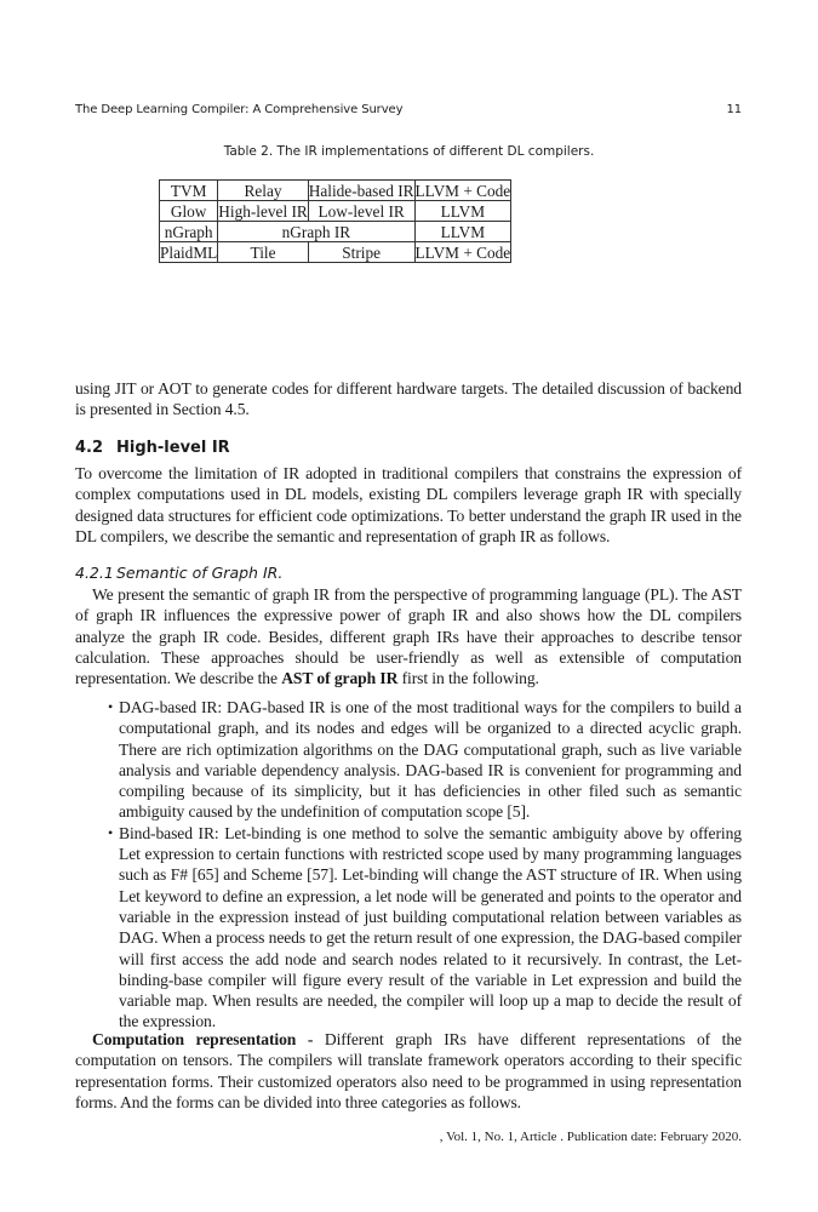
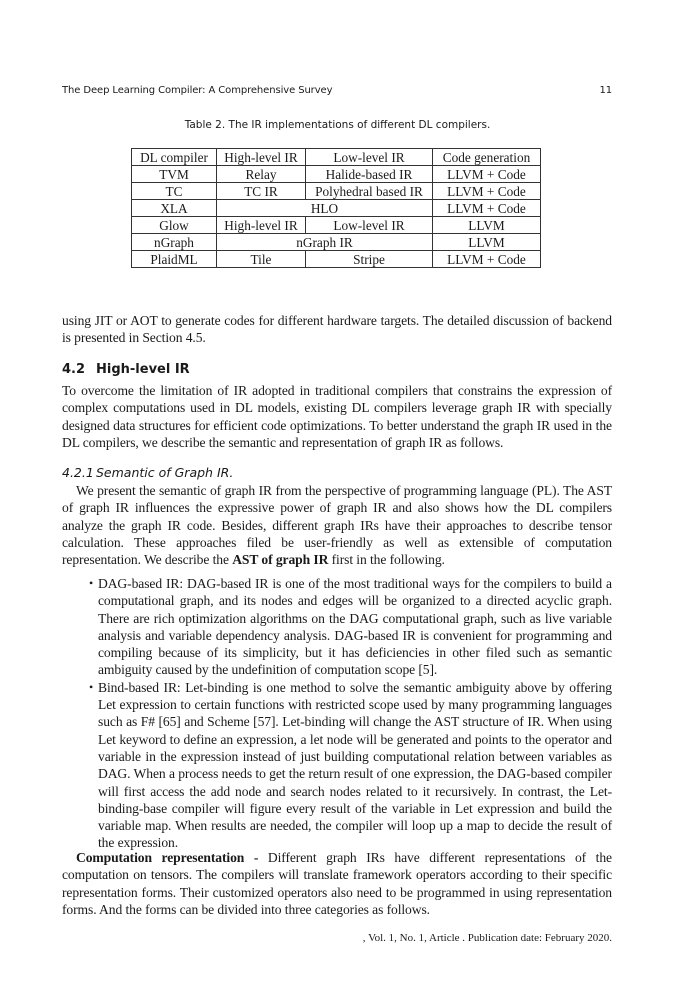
  The Deep Learning Compiler: A Comprehensive Survey
  11
  Table 2. The IR implementations of different DL compilers.
+ DL compiler	High-level IR	Low-level IR	Code generation
  TVM	Relay	Halide-based IR	LLVM + Code
+ TC	TC IR	Polyhedral based IR	LLVM + Code
+ XLA	HLO	LLVM + Code
  Glow	High-level IR	Low-level IR	LLVM
  nGraph	nGraph IR	LLVM
  PlaidML	Tile	Stripe	LLVM + Code
  using JIT or AOT to generate codes for different hardware targets. The detailed discussion of backend is presented in Section 4.5.
  4.2 High-level IR
  To overcome the limitation of IR adopted in traditional compilers that constrains the expression of complex computations used in DL models, existing DL compilers leverage graph IR with specially designed data structures for efficient code optimizations. To better understand the graph IR used in the DL compilers, we describe the semantic and representation of graph IR as follows.
  4.2.1 Semantic of Graph IR.
- We present the semantic of graph IR from the perspective of programming language (PL). The AST of graph IR influences the expressive power of graph IR and also shows how the DL compilers analyze the graph IR code. Besides, different graph IRs have their approaches to describe tensor calculation. These approaches should be user-friendly as well as extensible of computation representation. We describe the AST of graph IR first in the following.
+ We present the semantic of graph IR from the perspective of programming language (PL). The AST of graph IR influences the expressive power of graph IR and also shows how the DL compilers analyze the graph IR code. Besides, different graph IRs have their approaches to describe tensor calculation. These approaches filed be user-friendly as well as extensible of computation representation. We describe the AST of graph IR first in the following.
  •
  DAG-based IR: DAG-based IR is one of the most traditional ways for the compilers to build a computational graph, and its nodes and edges will be organized to a directed acyclic graph. There are rich optimization algorithms on the DAG computational graph, such as live variable analysis and variable dependency analysis. DAG-based IR is convenient for programming and compiling because of its simplicity, but it has deficiencies in other filed such as semantic ambiguity caused by the undefinition of computation scope [5].
  •
  Bind-based IR: Let-binding is one method to solve the semantic ambiguity above by offering Let expression to certain functions with restricted scope used by many programming languages such as F# [65] and Scheme [57]. Let-binding will change the AST structure of IR. When using Let keyword to define an expression, a let node will be generated and points to the operator and variable in the expression instead of just building computational relation between variables as DAG. When a process needs to get the return result of one expression, the DAG-based compiler will first access the add node and search nodes related to it recursively. In contrast, the Let-binding-base compiler will figure every result of the variable in Let expression and build the variable map. When results are needed, the compiler will loop up a map to decide the result of the expression.
  Computation representation - Different graph IRs have different representations of the computation on tensors. The compilers will translate framework operators according to their specific representation forms. Their customized operators also need to be programmed in using representation forms. And the forms can be divided into three categories as follows.
  , Vol. 1, No. 1, Article . Publication date: February 2020.
